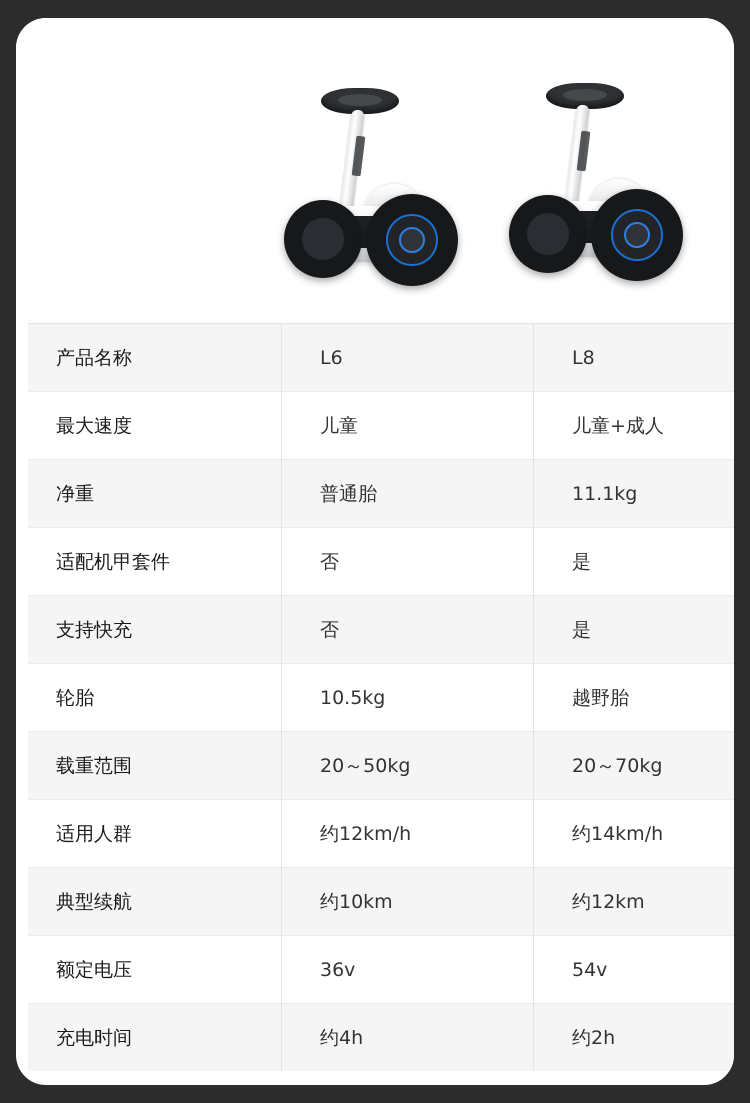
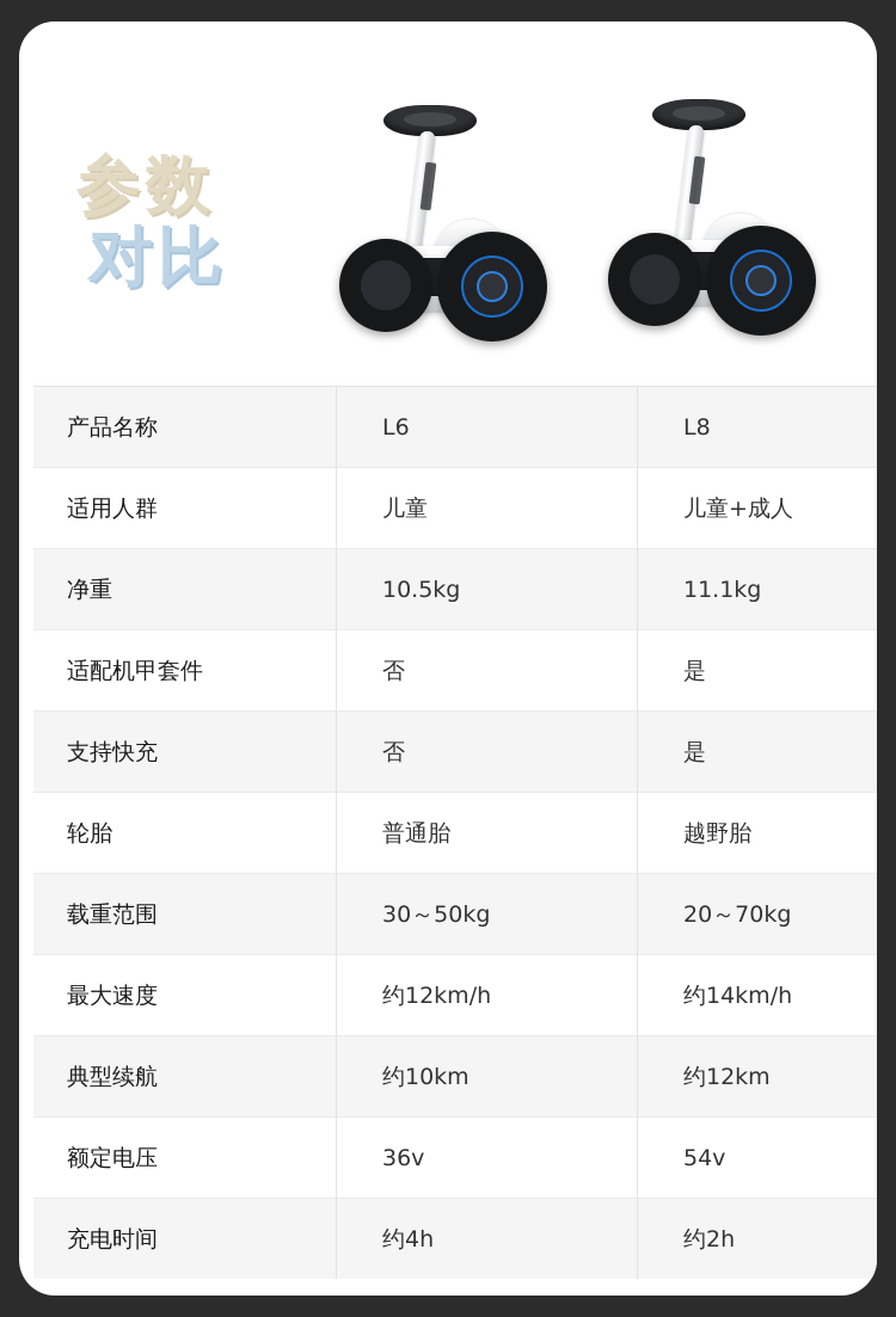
+ 参数
+ 对比
  产品名称	L6	L8
- 最大速度	儿童	儿童+成人
+ 适用人群	儿童	儿童+成人
- 净重	普通胎	11.1kg
+ 净重	10.5kg	11.1kg
  适配机甲套件	否	是
  支持快充	否	是
- 轮胎	10.5kg	越野胎
+ 轮胎	普通胎	越野胎
- 载重范围	20～50kg	20～70kg
+ 载重范围	30～50kg	20～70kg
- 适用人群	约12km/h	约14km/h
+ 最大速度	约12km/h	约14km/h
  典型续航	约10km	约12km
  额定电压	36v	54v
  充电时间	约4h	约2h
